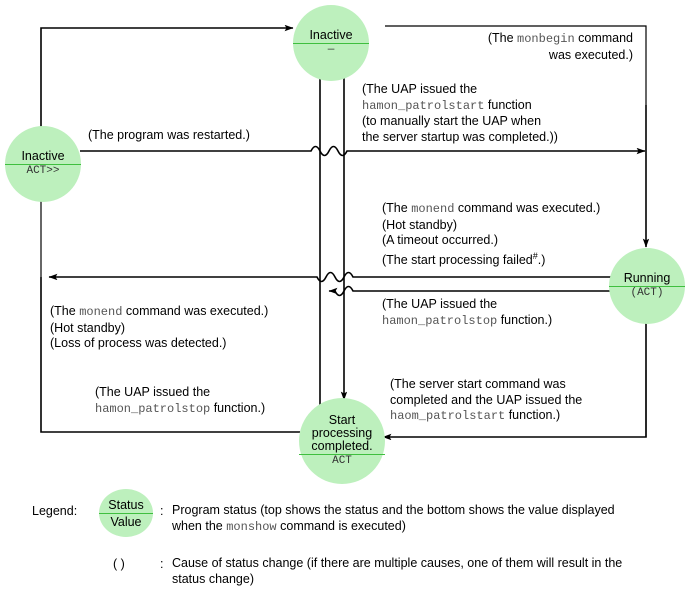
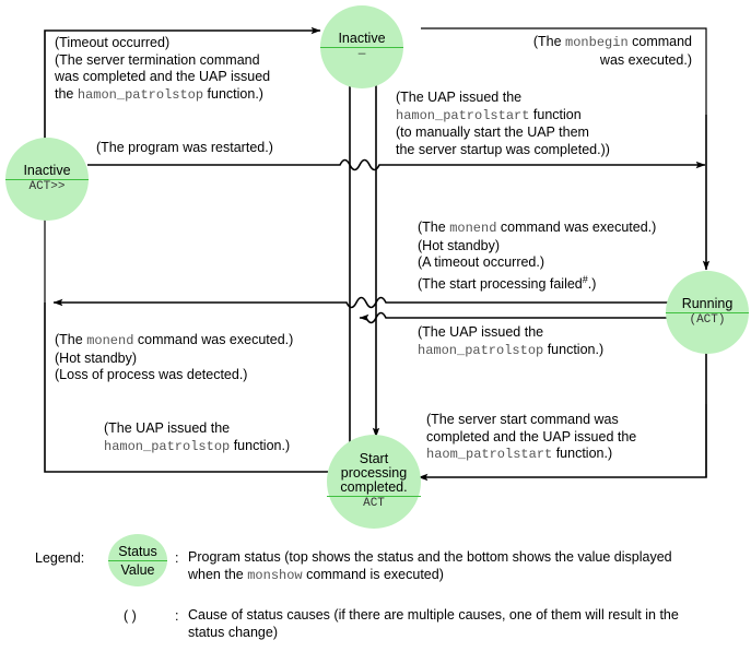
  Inactive
  —
  Inactive
  ACT>>
  Running
  (ACT)
  Start
  processing
  completed.
  ACT
+ (Timeout occurred)
+ (The server termination command
+ was completed and the UAP issued
+ the hamon_patrolstop function.)
  (The program was restarted.)
  (The monbegin command
  was executed.)
  (The UAP issued the
  hamon_patrolstart function
- (to manually start the UAP when
+ (to manually start the UAP them
  the server startup was completed.))
  (The monend command was executed.)
  (Hot standby)
  (A timeout occurred.)
  (The start processing failed#.)
  (The UAP issued the
  hamon_patrolstop function.)
  (The monend command was executed.)
  (Hot standby)
  (Loss of process was detected.)
  (The UAP issued the
  hamon_patrolstop function.)
  (The server start command was
  completed and the UAP issued the
  haom_patrolstart function.)
  Legend:
  Status
  Value
  :
  Program status (top shows the status and the bottom shows the value displayed
  when the monshow command is executed)
  ( )
  :
- Cause of status change (if there are multiple causes, one of them will result in the
+ Cause of status causes (if there are multiple causes, one of them will result in the
  status change)
